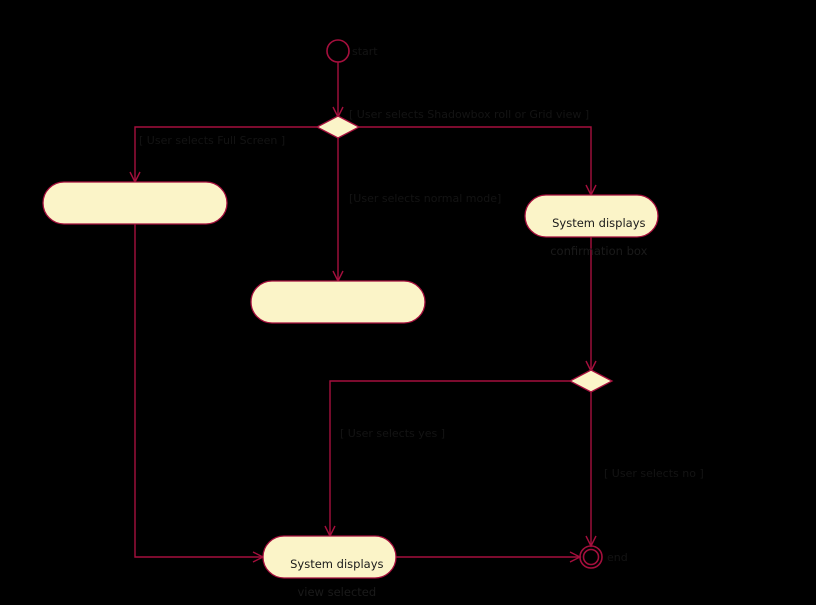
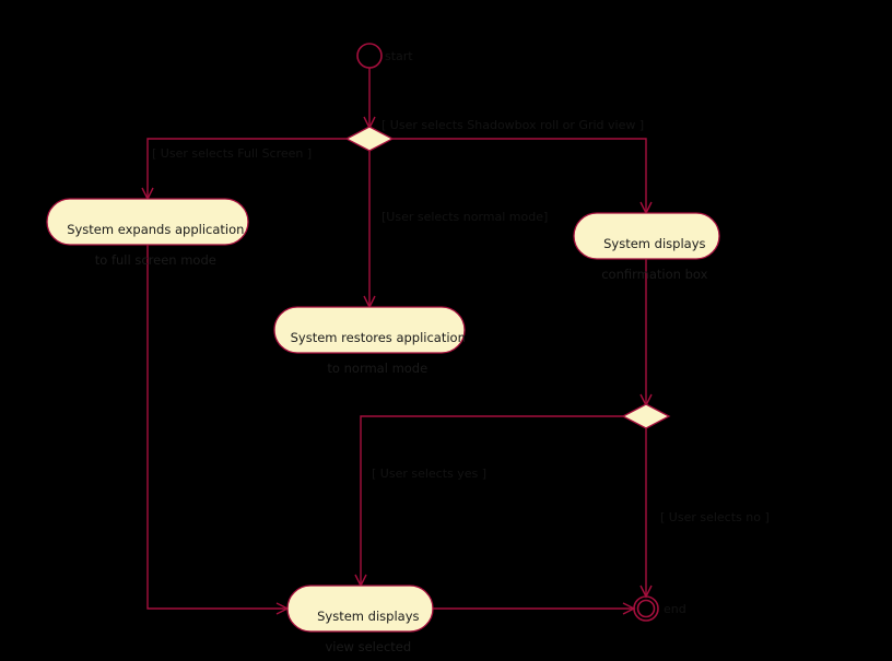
  [ User selects Shadowbox roll or Grid view ]
+ System expands application
+ to full screen mode
+ System restores application
+ to normal mode
  System displays
  confirmation box
  System displays
  view selected
